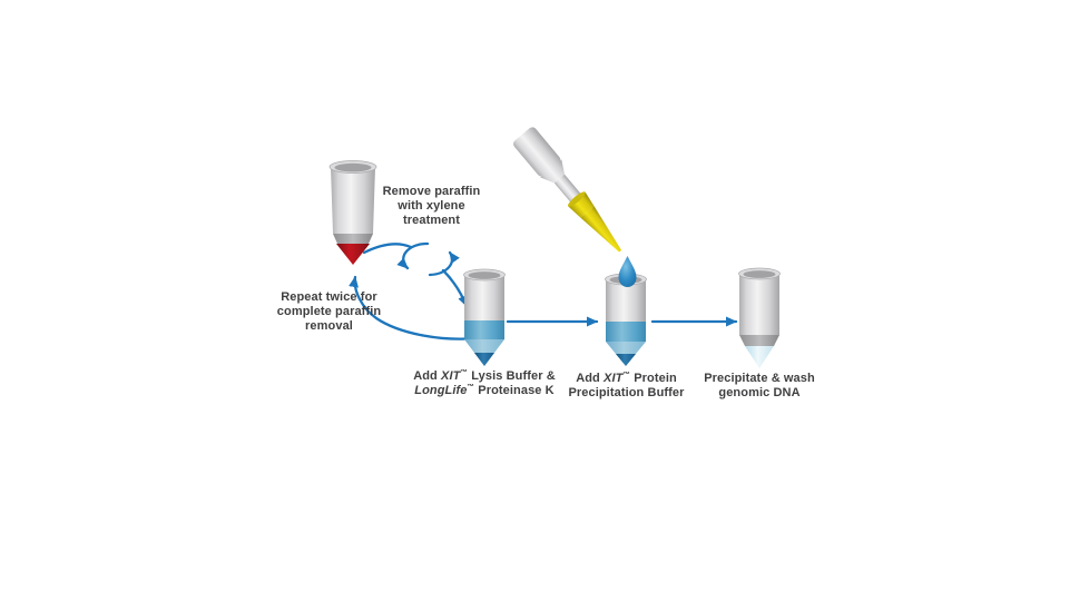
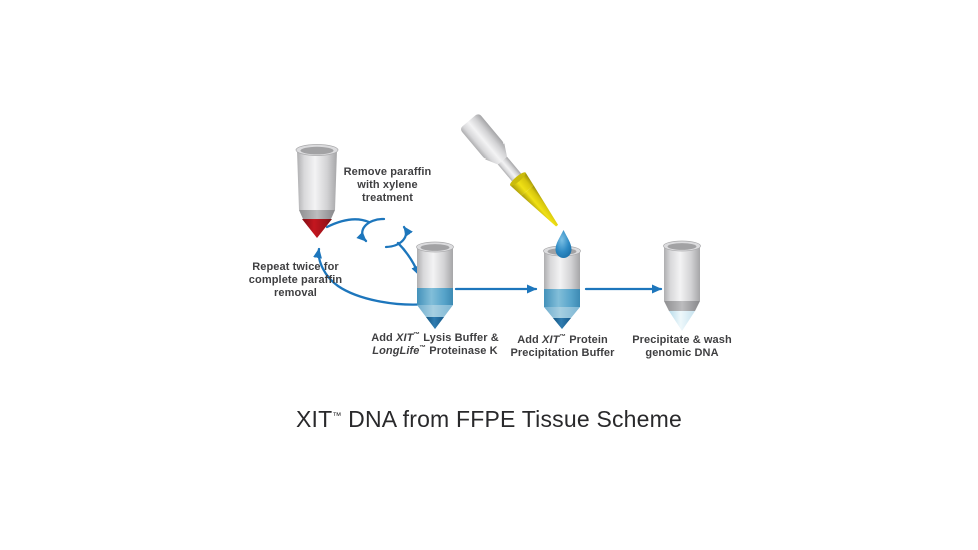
  Remove paraffin
  with xylene
  treatment
  Repeat twice for
  complete paraffin
  removal
  Add XIT Lysis Buffer &
  LongLife Proteinase K
  Add XIT Protein
  Precipitation Buffer
  Precipitate & wash
  genomic DNA
+ XIT™ DNA from FFPE Tissue Scheme
